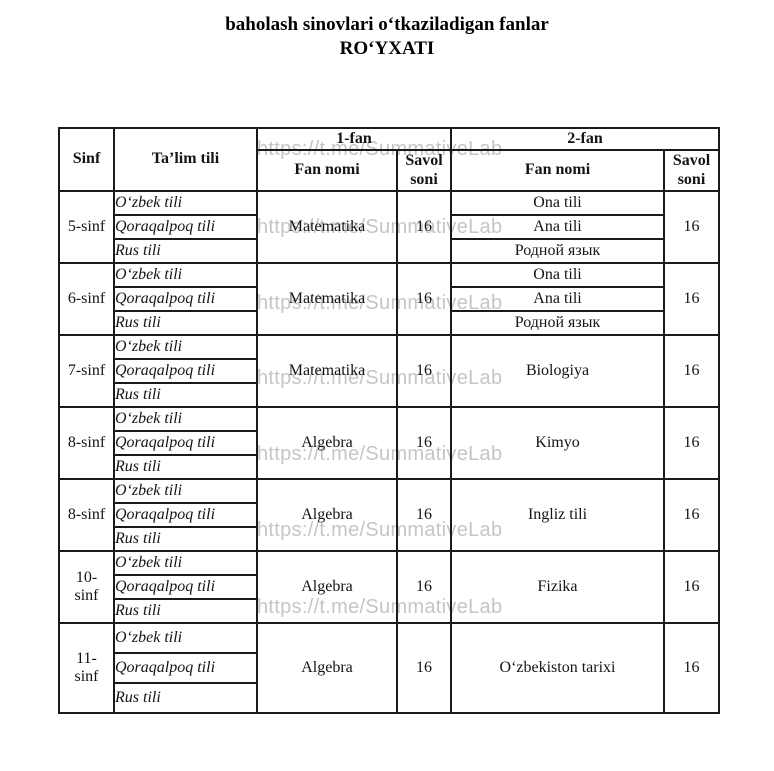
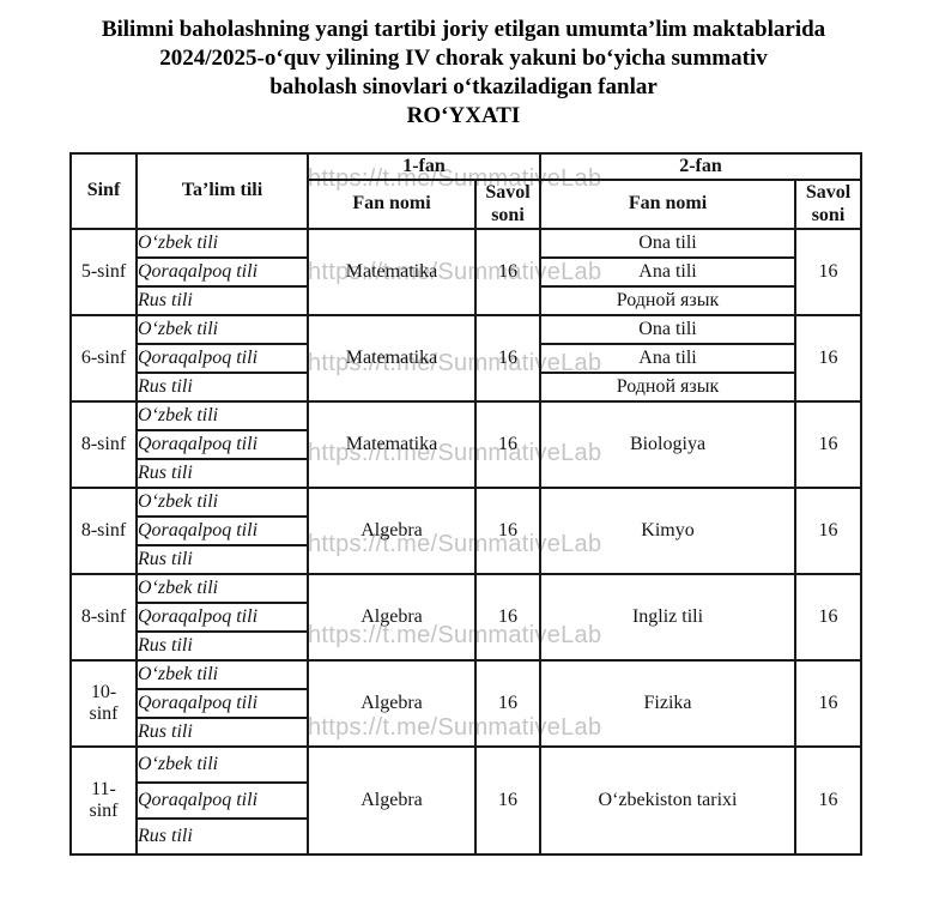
+ Bilimni baholashning yangi tartibi joriy etilgan umumta’lim maktablarida
+ 2024/2025-o‘quv yilining IV chorak yakuni bo‘yicha summativ
  baholash sinovlari o‘tkaziladigan fanlar
  RO‘YXATI
  https://t.me/SummativeLab
  https://t.me/SummativeLab
  https://t.me/SummativeLab
  https://t.me/SummativeLab
  https://t.me/SummativeLab
  https://t.me/SummativeLab
  https://t.me/SummativeLab
  Sinf	Ta’lim tili	1-fan	2-fan
  Fan nomi	Savol soni	Fan nomi	Savol soni
  5-sinf	O‘zbek tili	Matematika	16	Ona tili	16
  Qoraqalpoq tili	Ana tili
  Rus tili	Родной язык
  6-sinf	O‘zbek tili	Matematika	16	Ona tili	16
  Qoraqalpoq tili	Ana tili
  Rus tili	Родной язык
- 7-sinf	O‘zbek tili	Matematika	16	Biologiya	16
+ 8-sinf	O‘zbek tili	Matematika	16	Biologiya	16
  Qoraqalpoq tili
  Rus tili
  8-sinf	O‘zbek tili	Algebra	16	Kimyo	16
  Qoraqalpoq tili
  Rus tili
  8-sinf	O‘zbek tili	Algebra	16	Ingliz tili	16
  Qoraqalpoq tili
  Rus tili
  10- sinf	O‘zbek tili	Algebra	16	Fizika	16
  Qoraqalpoq tili
  Rus tili
  11- sinf	O‘zbek tili	Algebra	16	O‘zbekiston tarixi	16
  Qoraqalpoq tili
  Rus tili
